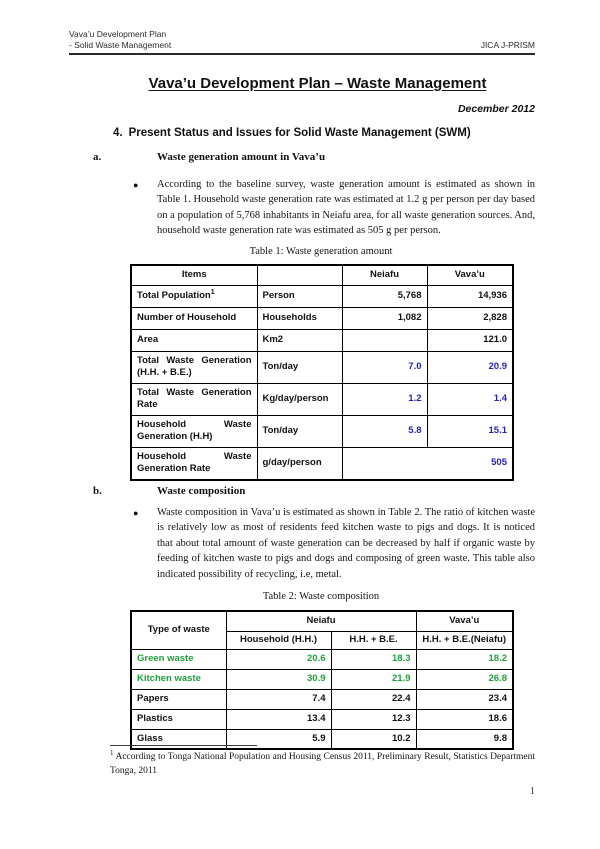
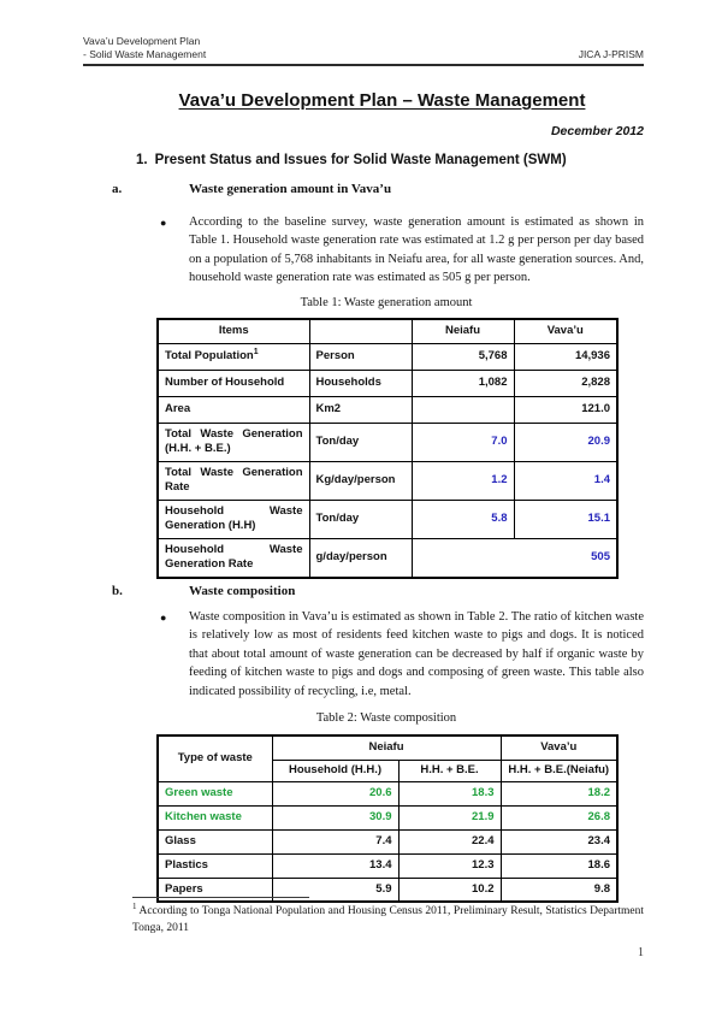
  Vava’u Development Plan
  - Solid Waste Management
  JICA J-PRISM
  Vava’u Development Plan – Waste Management
  December 2012
- 4. Present Status and Issues for Solid Waste Management (SWM)
+ 1. Present Status and Issues for Solid Waste Management (SWM)
  a. Waste generation amount in Vava’u
  ●
  According to the baseline survey, waste generation amount is estimated as shown in Table 1. Household waste generation rate was estimated at 1.2 g per person per day based on a population of 5,768 inhabitants in Neiafu area, for all waste generation sources. And, household waste generation rate was estimated as 505 g per person.
  Table 1: Waste generation amount
  Items		Neiafu	Vava’u
  Total Population	Person	5,768	14,936
  Number of Household	Households	1,082	2,828
  Area	Km2		121.0
  Total Waste Generation (H.H. + B.E.)	Ton/day	7.0	20.9
  Total Waste Generation Rate	Kg/day/person	1.2	1.4
  Household Waste Generation (H.H)	Ton/day	5.8	15.1
  Household Waste Generation Rate	g/day/person	505
  b. Waste composition
  ●
  Waste composition in Vava’u is estimated as shown in Table 2. The ratio of kitchen waste is relatively low as most of residents feed kitchen waste to pigs and dogs. It is noticed that about total amount of waste generation can be decreased by half if organic waste by feeding of kitchen waste to pigs and dogs and composing of green waste. This table also indicated possibility of recycling, i.e, metal.
  Table 2: Waste composition
  Type of waste	Neiafu	Vava’u
  Household (H.H.)	H.H. + B.E.	H.H. + B.E.(Neiafu)
  Green waste	20.6	18.3	18.2
  Kitchen waste	30.9	21.9	26.8
- Papers	7.4	22.4	23.4
+ Glass	7.4	22.4	23.4
  Plastics	13.4	12.3	18.6
- Glass	5.9	10.2	9.8
+ Papers	5.9	10.2	9.8
  1 According to Tonga National Population and Housing Census 2011, Preliminary Result, Statistics Department Tonga, 2011
  1
